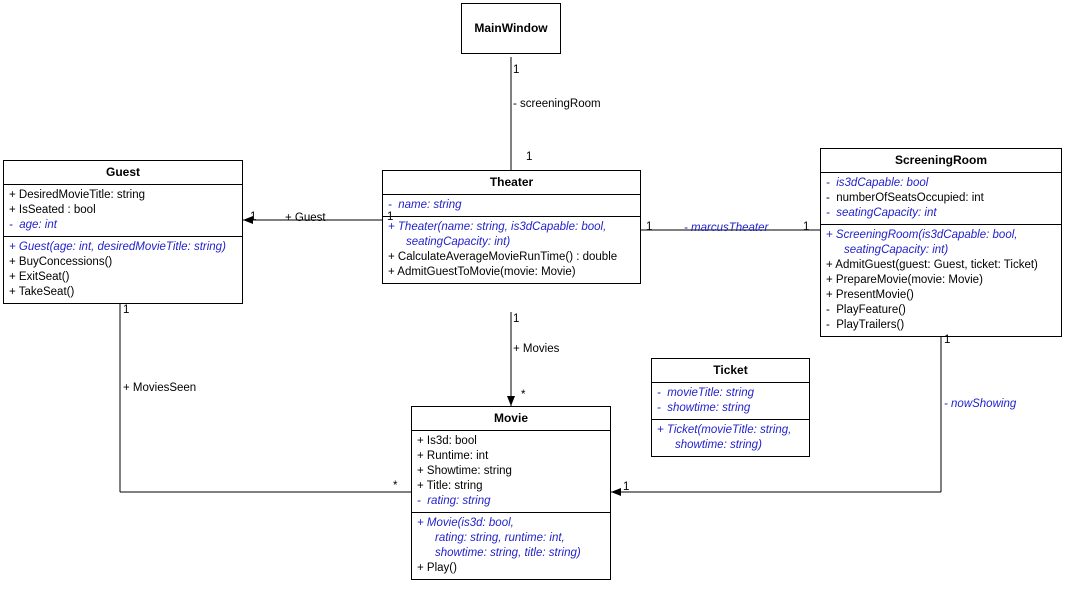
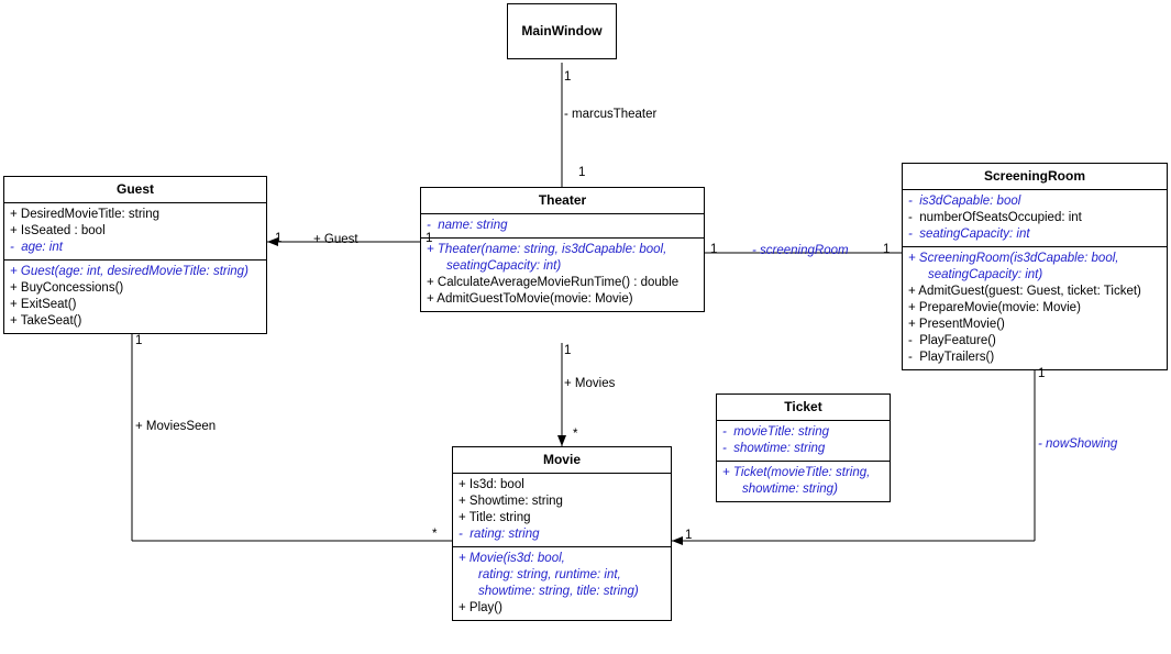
  MainWindow
  Guest
  + DesiredMovieTitle: string
  + IsSeated : bool
  - age: int
  + Guest(age: int, desiredMovieTitle: string)
  + BuyConcessions()
  + ExitSeat()
  + TakeSeat()
  Theater
  - name: string
  + Theater(name: string, is3dCapable: bool,
  seatingCapacity: int)
  + CalculateAverageMovieRunTime() : double
  + AdmitGuestToMovie(movie: Movie)
  ScreeningRoom
  - is3dCapable: bool
  - numberOfSeatsOccupied: int
  - seatingCapacity: int
  + ScreeningRoom(is3dCapable: bool,
  seatingCapacity: int)
  + AdmitGuest(guest: Guest, ticket: Ticket)
  + PrepareMovie(movie: Movie)
  + PresentMovie()
  - PlayFeature()
  - PlayTrailers()
  Ticket
  - movieTitle: string
  - showtime: string
  + Ticket(movieTitle: string,
  showtime: string)
  Movie
  + Is3d: bool
- + Runtime: int
  + Showtime: string
  + Title: string
  - rating: string
  + Movie(is3d: bool,
  rating: string, runtime: int,
  showtime: string, title: string)
  + Play()
  1
- - screeningRoom
+ - marcusTheater
  1
  1
  + Guest
  1
  1
- - marcusTheater
+ - screeningRoom
  1
  1
  + MoviesSeen
  *
  1
  + Movies
  *
  1
  - nowShowing
  1
